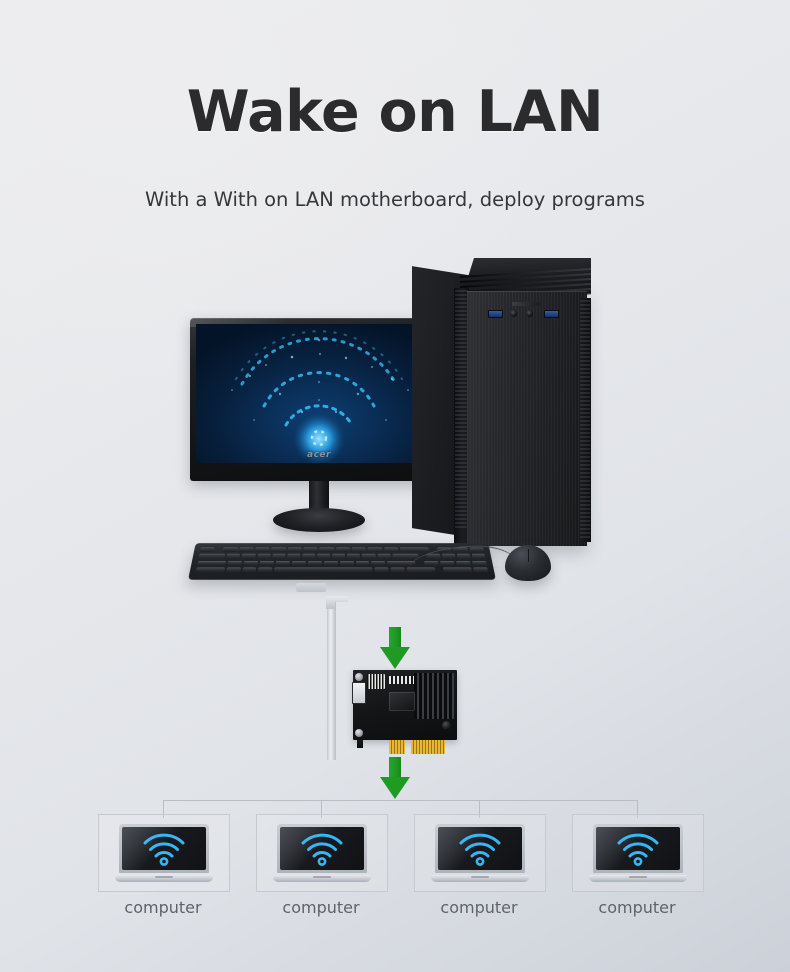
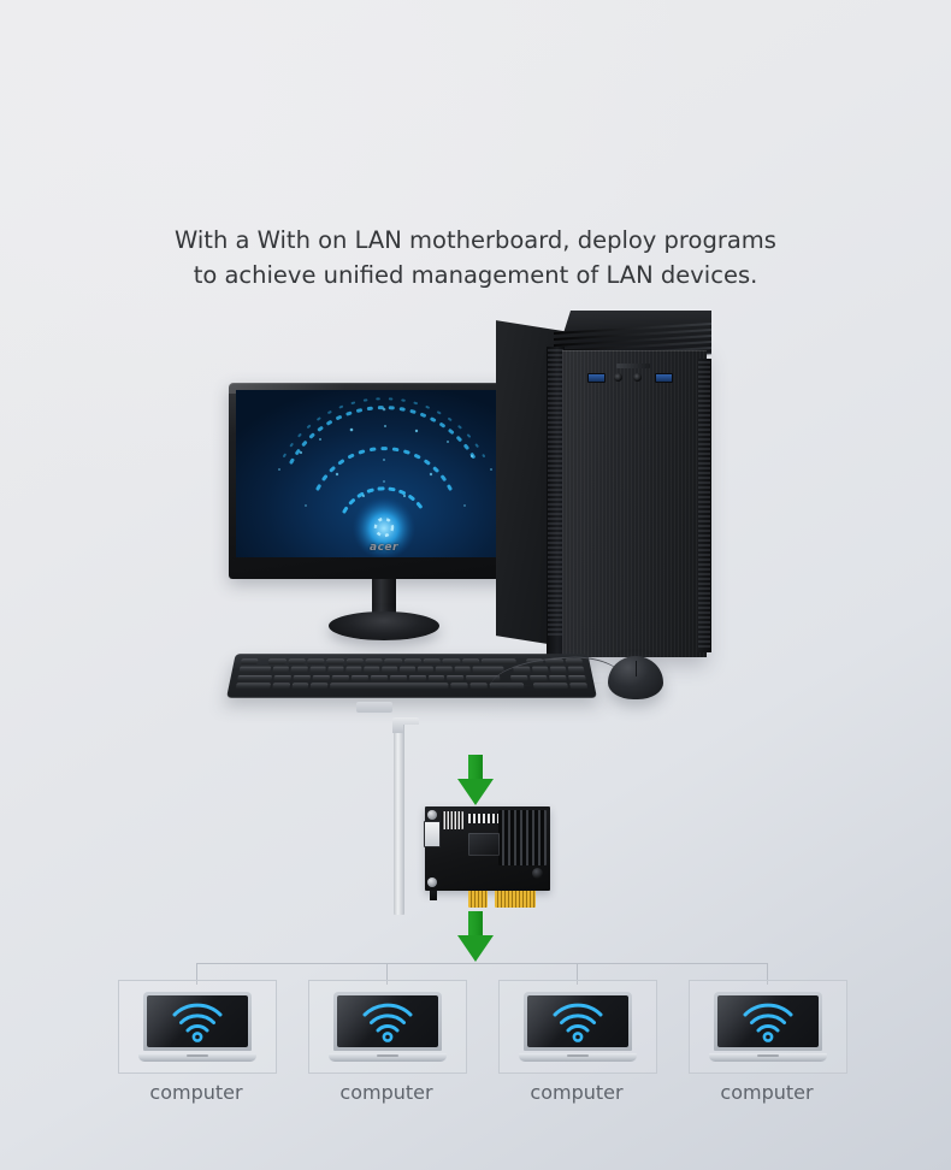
- Wake on LAN
  With a With on LAN motherboard, deploy programs
+ to achieve unified management of LAN devices.
  acer
  computer
  computer
  computer
  computer
